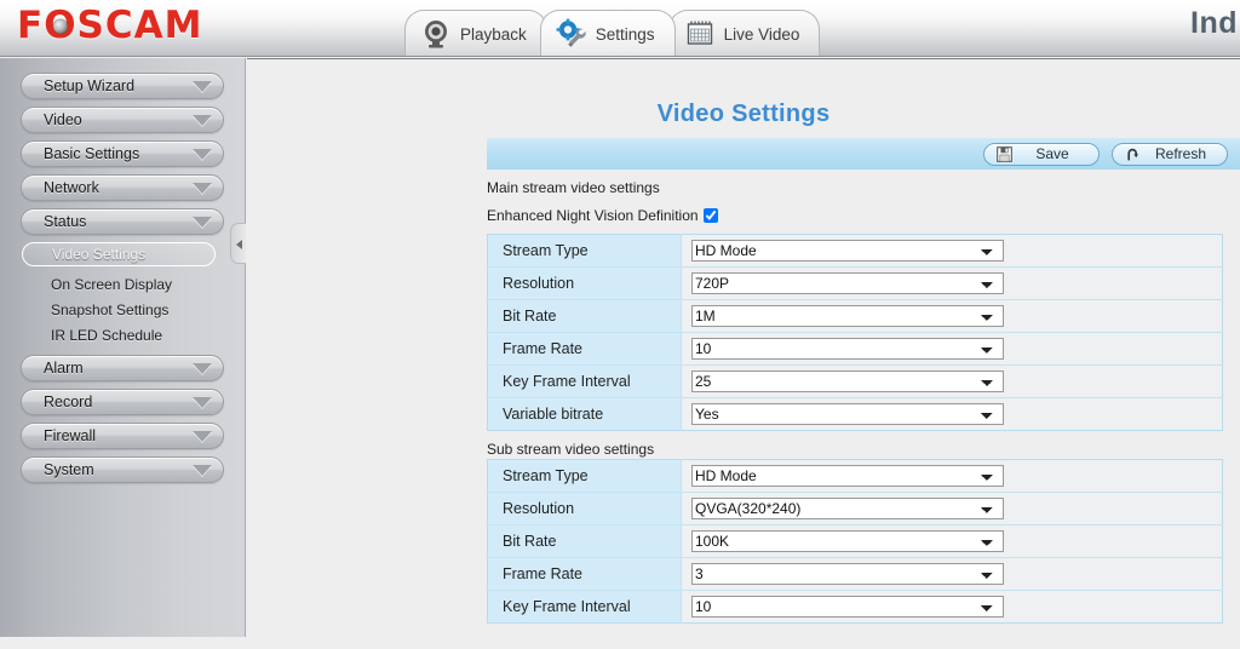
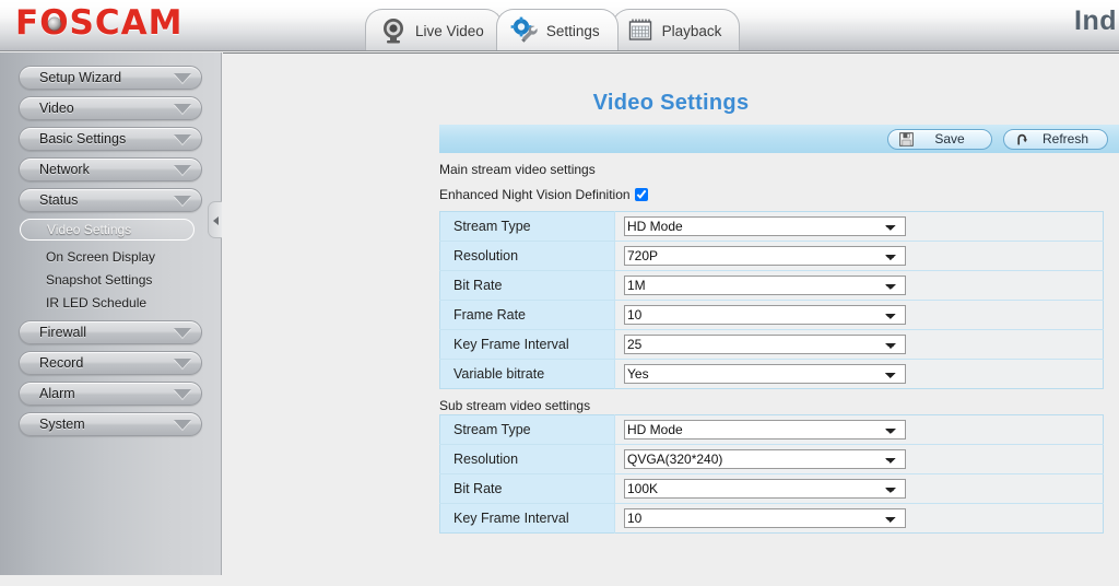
  FOSCAM
- Playback
+ Live Video
  Settings
- Live Video
+ Playback
  Ind
  Setup Wizard
  Video
  Basic Settings
  Network
  Status
  Video Settings
  On Screen Display
  Snapshot Settings
  IR LED Schedule
- Alarm
+ Firewall
  Record
- Firewall
+ Alarm
  System
  Video Settings
  Save
  Refresh
  Main stream video settings
  Enhanced Night Vision Definition
  Stream Type	HD Mode
  Resolution	720P
  Bit Rate	1M
  Frame Rate	10
  Key Frame Interval	25
  Variable bitrate	Yes
  Sub stream video settings
  Stream Type	HD Mode
  Resolution	QVGA(320*240)
  Bit Rate	100K
- Frame Rate	3
  Key Frame Interval	10
